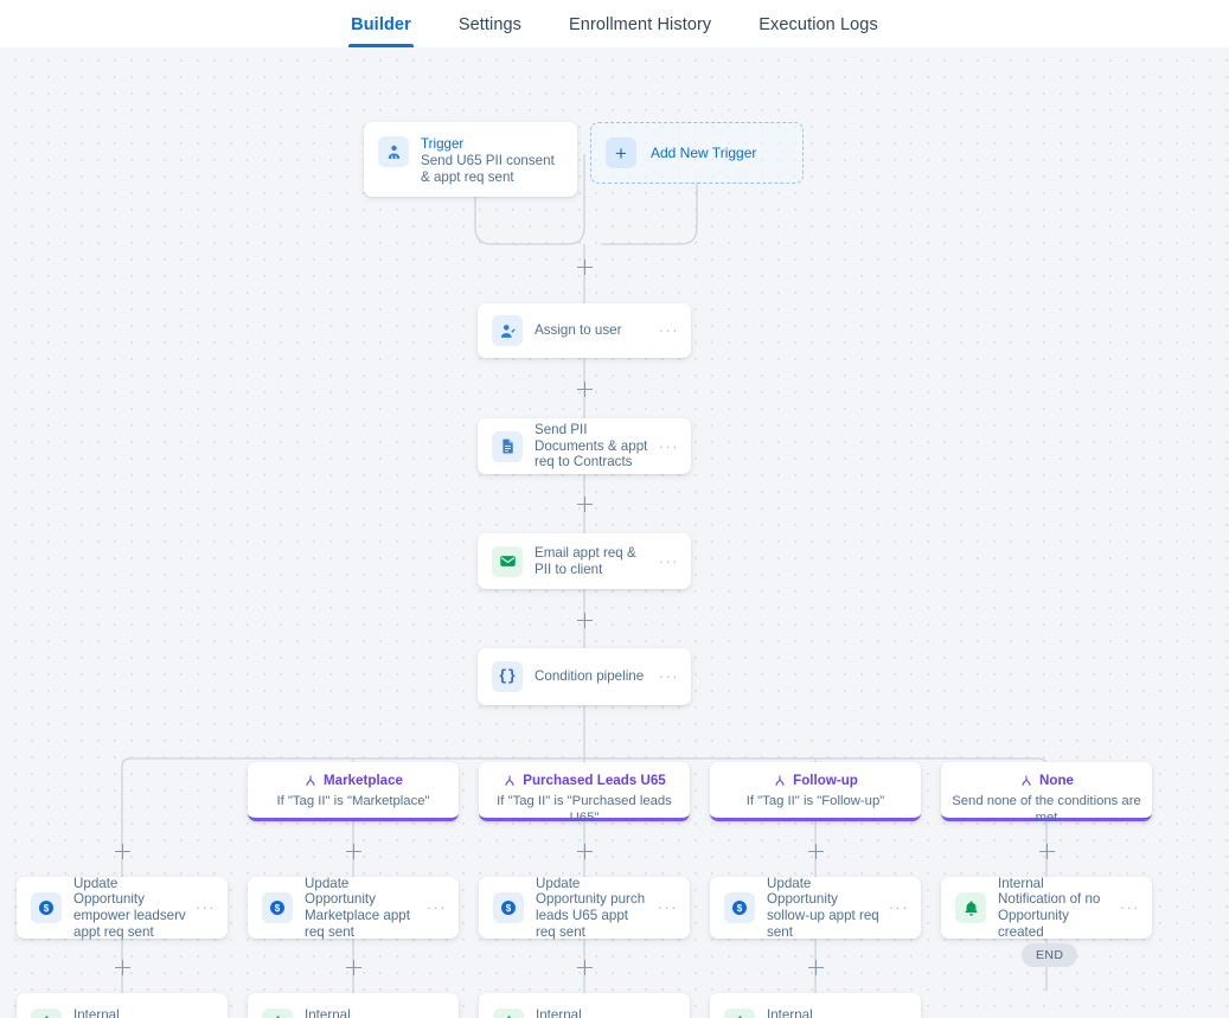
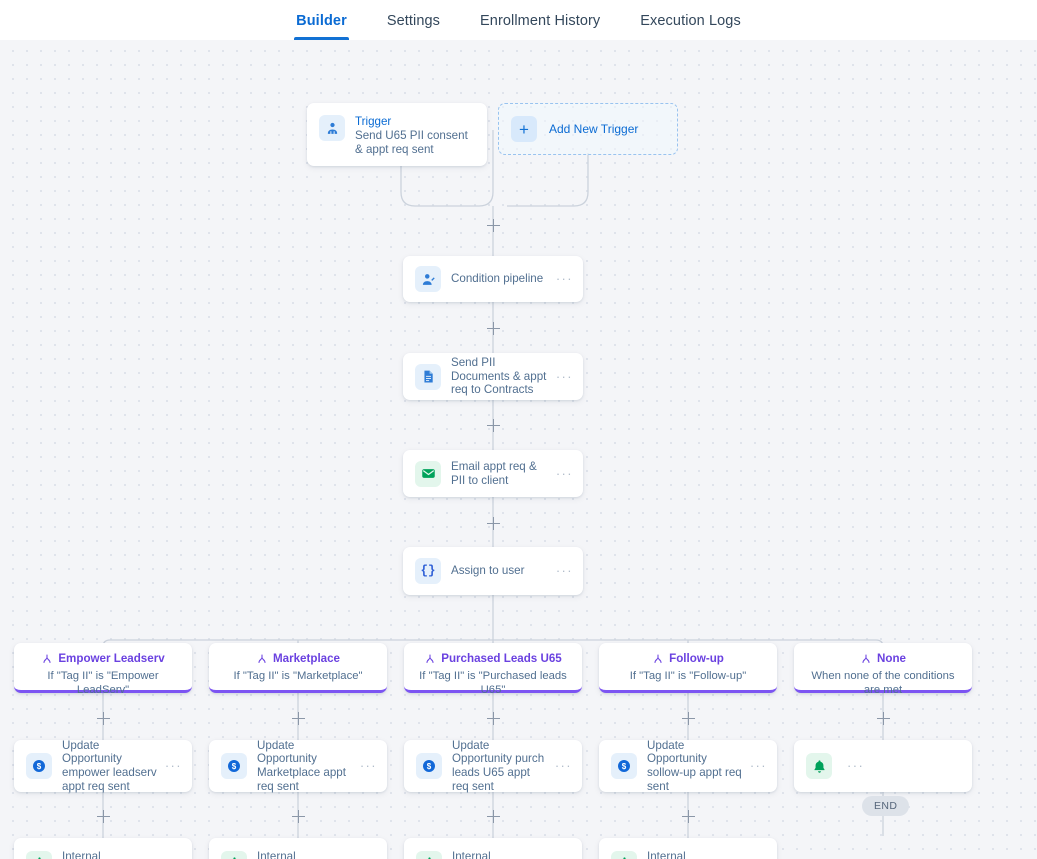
  Builder
  Settings
  Enrollment History
  Execution Logs
  Trigger
  Send U65 PII consent & appt req sent
  +
  Add New Trigger
- Assign to user
+ Condition pipeline
  ···
  Send PII Documents & appt req to Contracts
  ···
  Email appt req & PII to client
  ···
  {}
- Condition pipeline
+ Assign to user
  ···
+ Empower Leadserv
+ If "Tag II" is "Empower LeadServ"
  Marketplace
  If "Tag II" is "Marketplace"
  Purchased Leads U65
  If "Tag II" is "Purchased leads U65"
  Follow-up
  If "Tag II" is "Follow-up"
  None
- Send none of the conditions are met
+ When none of the conditions are met
  $
  Update Opportunity empower leadserv appt req sent
  ···
  $
  Update Opportunity Marketplace appt req sent
  ···
  $
  Update Opportunity purch leads U65 appt req sent
  ···
  $
  Update Opportunity sollow-up appt req sent
  ···
- Internal Notification of no Opportunity created
  ···
  END
